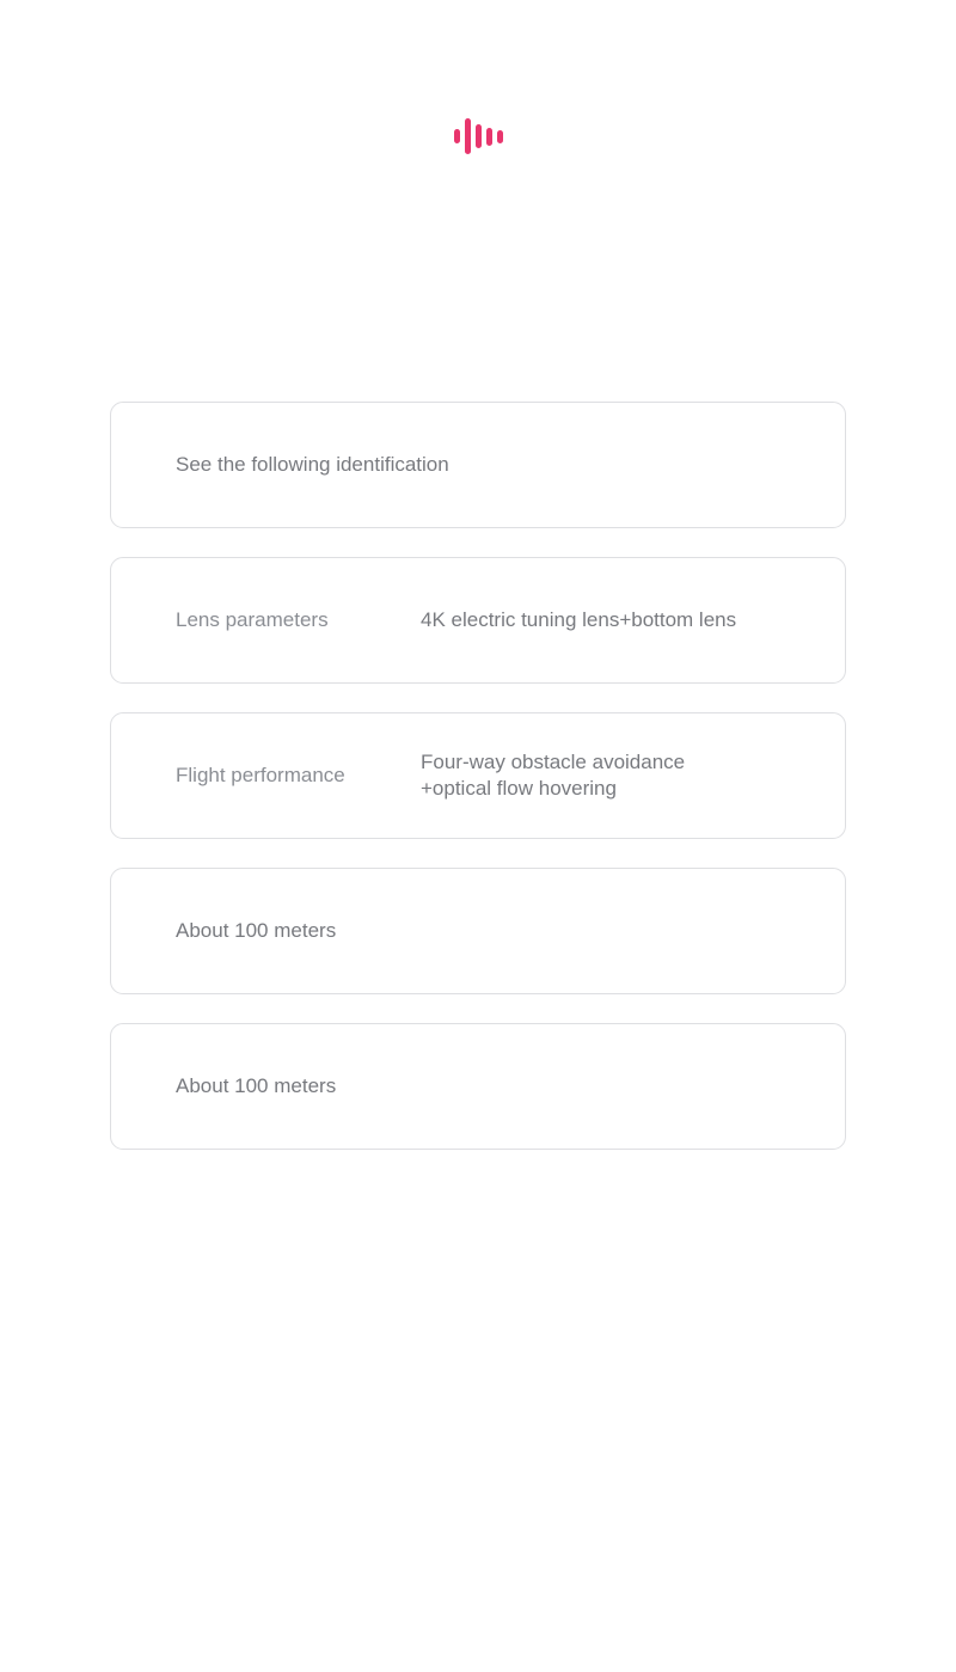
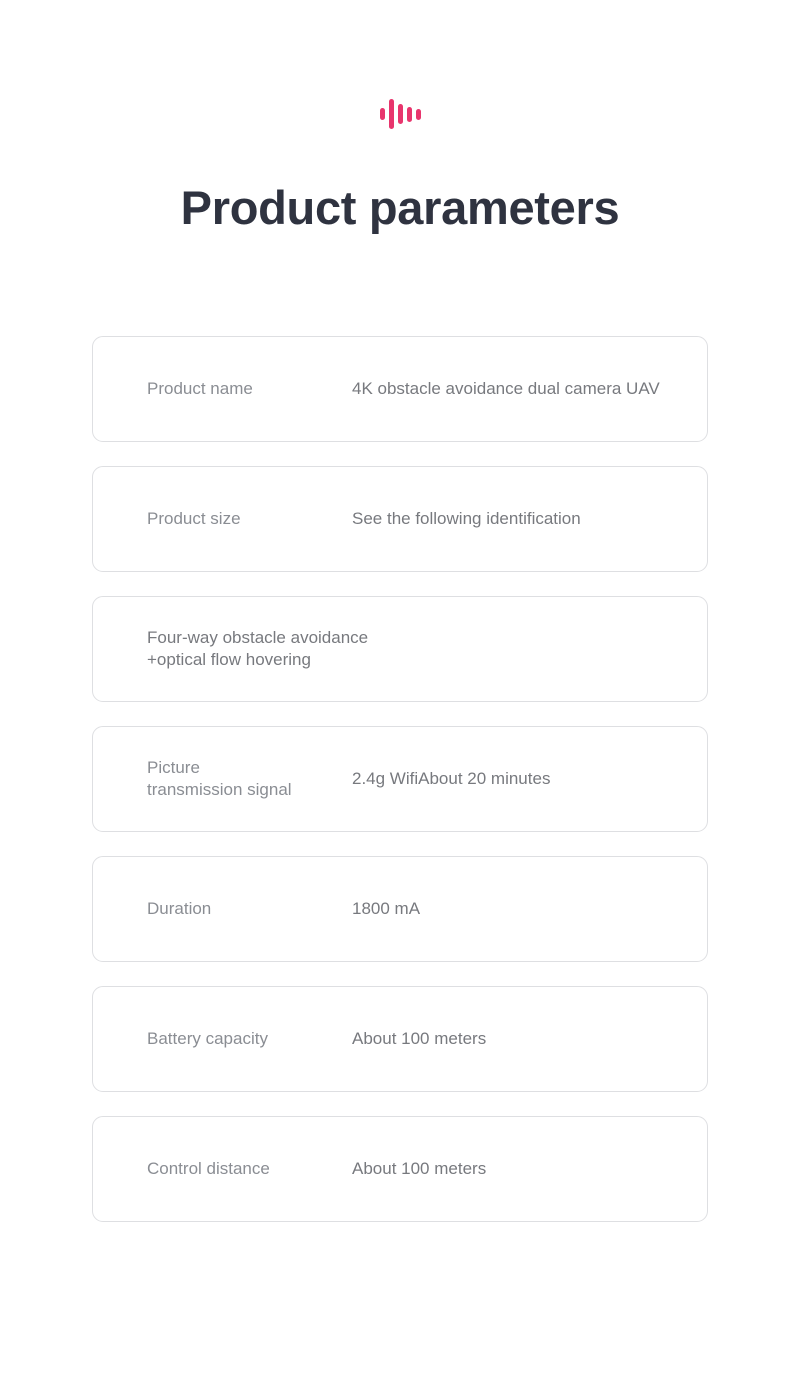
+ Product parameters
+ Product name
+ 4K obstacle avoidance dual camera UAV
+ Product size
  See the following identification
- Lens parameters
- 4K electric tuning lens+bottom lens
- Flight performance
  Four-way obstacle avoidance
  +optical flow hovering
+ Picture
+ transmission signal
+ 2.4g WifiAbout 20 minutes
+ Duration
+ 1800 mA
+ Battery capacity
  About 100 meters
+ Control distance
  About 100 meters
